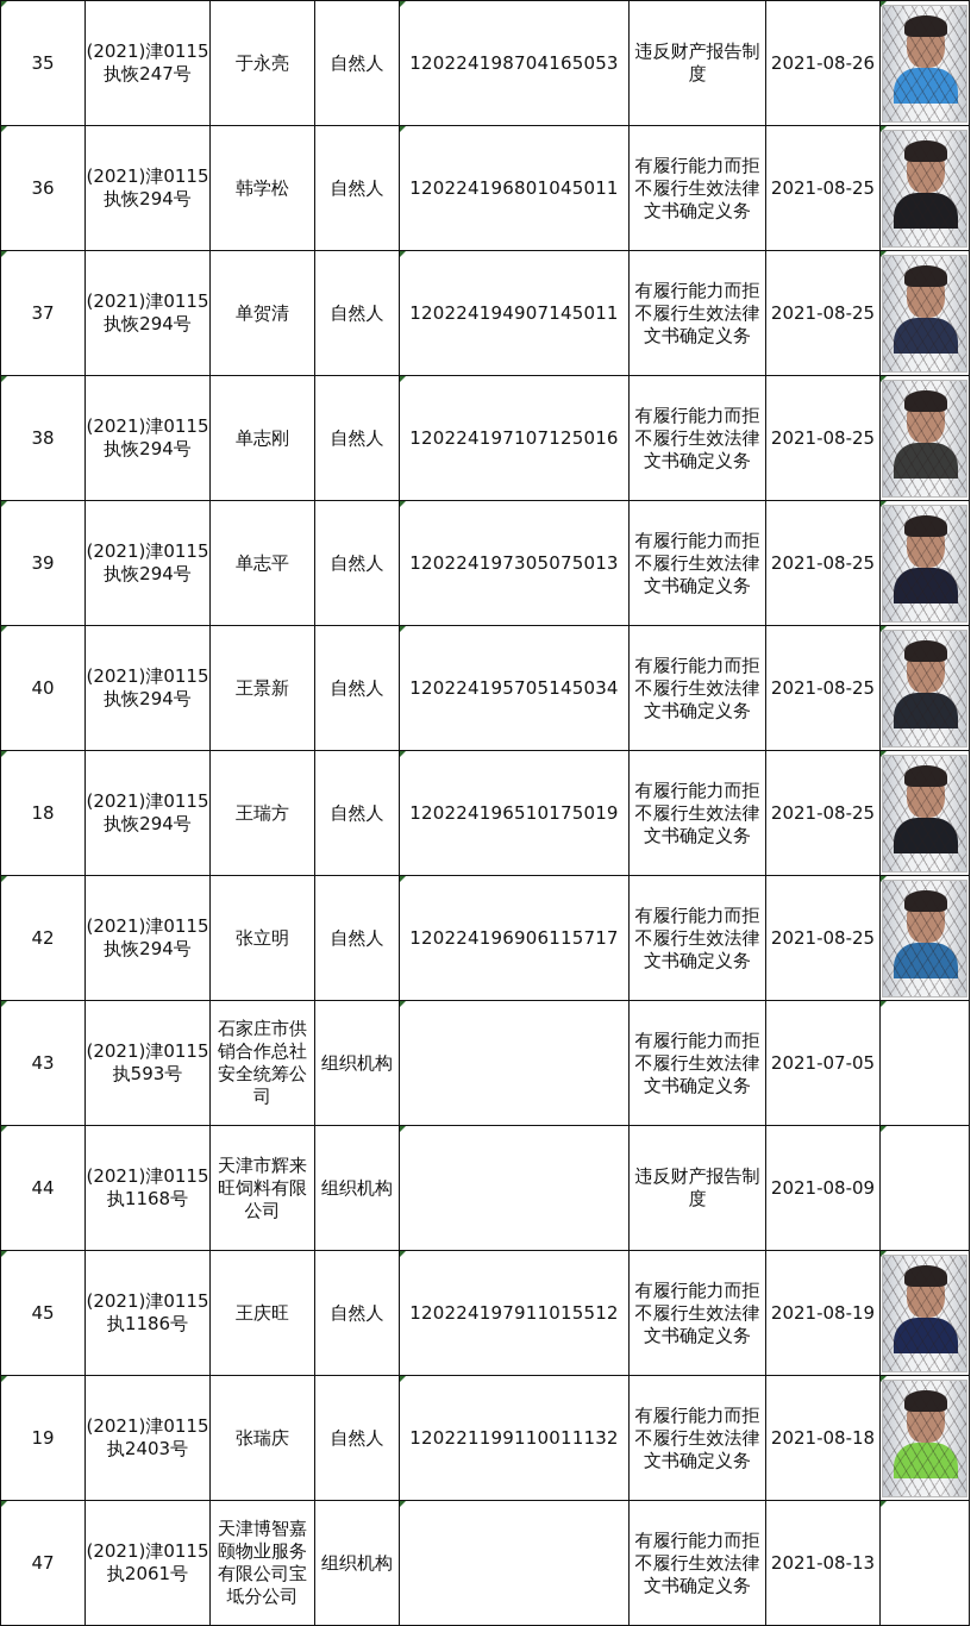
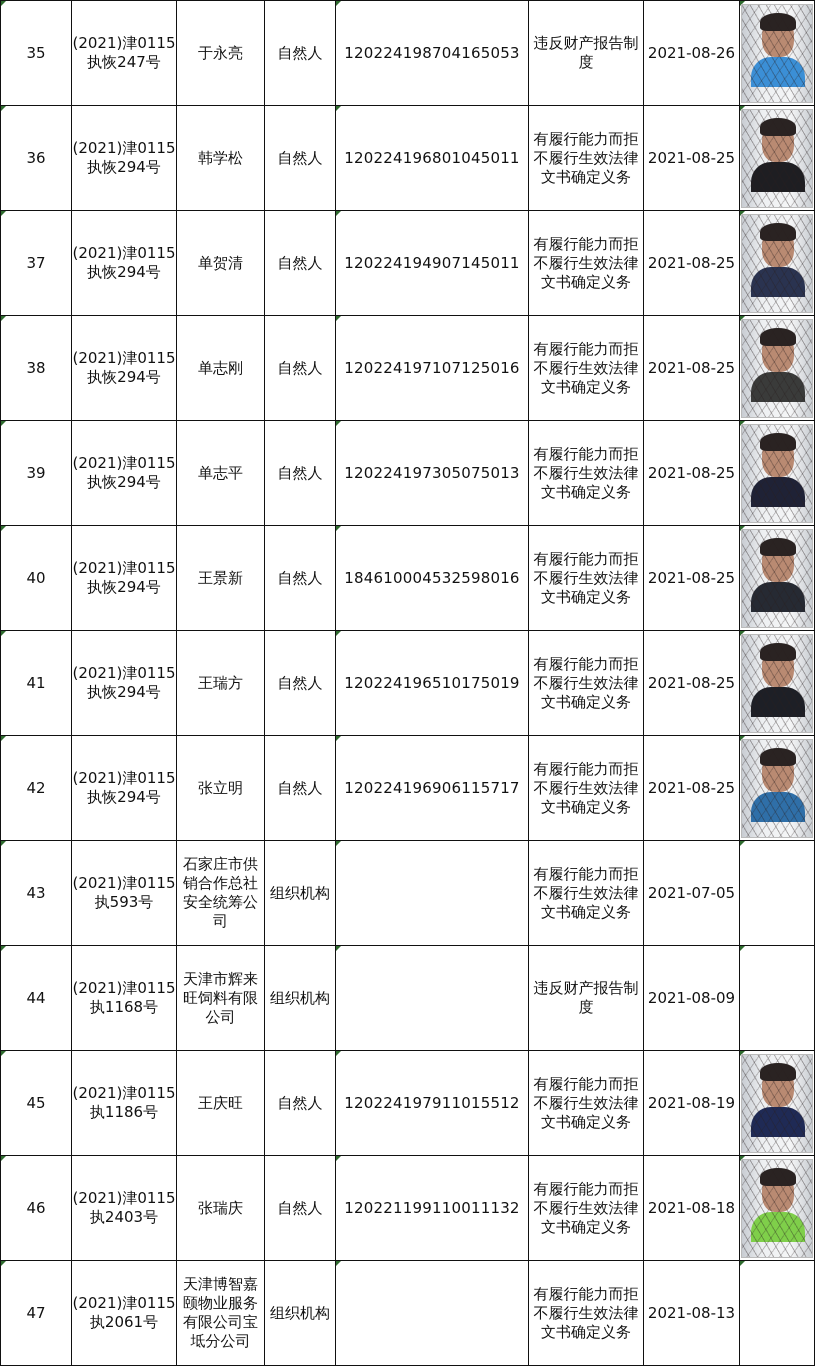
  35	(2021)津0115执恢247号	于永亮	自然人	120224198704165053	违反财产报告制度	2021-08-26
  36	(2021)津0115执恢294号	韩学松	自然人	120224196801045011	有履行能力而拒不履行生效法律文书确定义务	2021-08-25
  37	(2021)津0115执恢294号	单贺清	自然人	120224194907145011	有履行能力而拒不履行生效法律文书确定义务	2021-08-25
  38	(2021)津0115执恢294号	单志刚	自然人	120224197107125016	有履行能力而拒不履行生效法律文书确定义务	2021-08-25
  39	(2021)津0115执恢294号	单志平	自然人	120224197305075013	有履行能力而拒不履行生效法律文书确定义务	2021-08-25
- 40	(2021)津0115执恢294号	王景新	自然人	120224195705145034	有履行能力而拒不履行生效法律文书确定义务	2021-08-25
+ 40	(2021)津0115执恢294号	王景新	自然人	184610004532598016	有履行能力而拒不履行生效法律文书确定义务	2021-08-25
- 18	(2021)津0115执恢294号	王瑞方	自然人	120224196510175019	有履行能力而拒不履行生效法律文书确定义务	2021-08-25
+ 41	(2021)津0115执恢294号	王瑞方	自然人	120224196510175019	有履行能力而拒不履行生效法律文书确定义务	2021-08-25
  42	(2021)津0115执恢294号	张立明	自然人	120224196906115717	有履行能力而拒不履行生效法律文书确定义务	2021-08-25
  43	(2021)津0115执593号	石家庄市供销合作总社安全统筹公司	组织机构		有履行能力而拒不履行生效法律文书确定义务	2021-07-05
  44	(2021)津0115执1168号	天津市辉来旺饲料有限公司	组织机构		违反财产报告制度	2021-08-09
  45	(2021)津0115执1186号	王庆旺	自然人	120224197911015512	有履行能力而拒不履行生效法律文书确定义务	2021-08-19
- 19	(2021)津0115执2403号	张瑞庆	自然人	120221199110011132	有履行能力而拒不履行生效法律文书确定义务	2021-08-18
+ 46	(2021)津0115执2403号	张瑞庆	自然人	120221199110011132	有履行能力而拒不履行生效法律文书确定义务	2021-08-18
  47	(2021)津0115执2061号	天津博智嘉颐物业服务有限公司宝坻分公司	组织机构		有履行能力而拒不履行生效法律文书确定义务	2021-08-13
